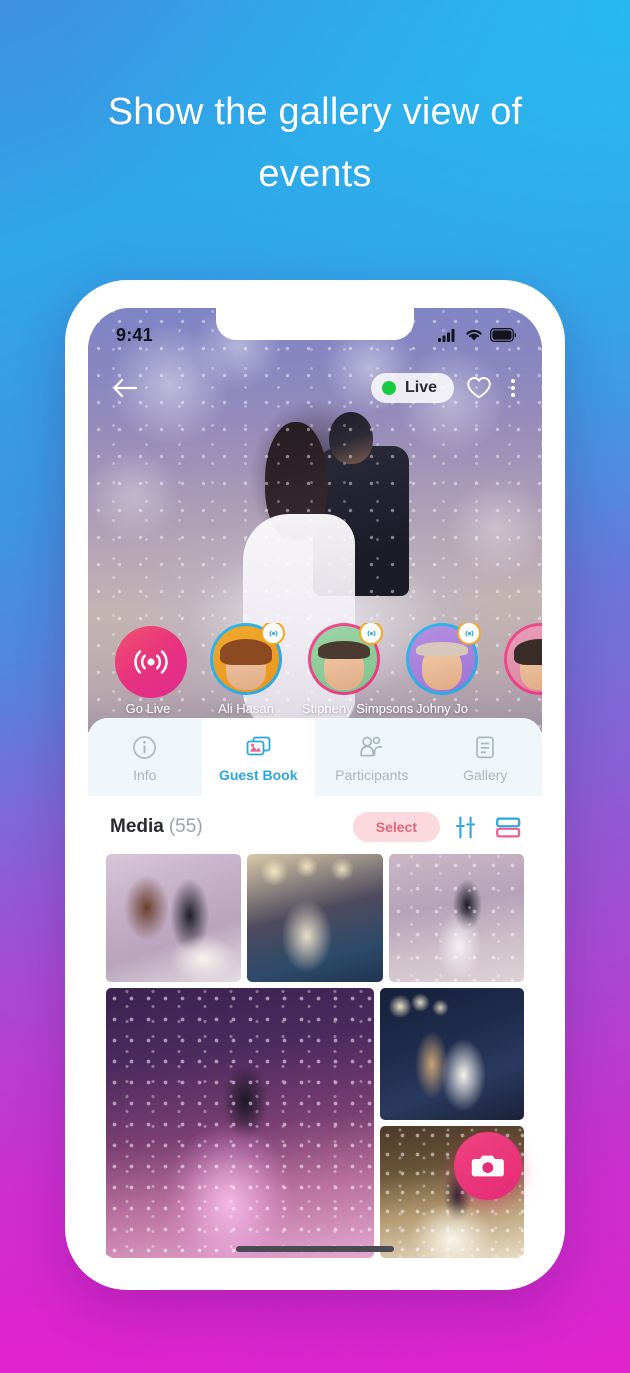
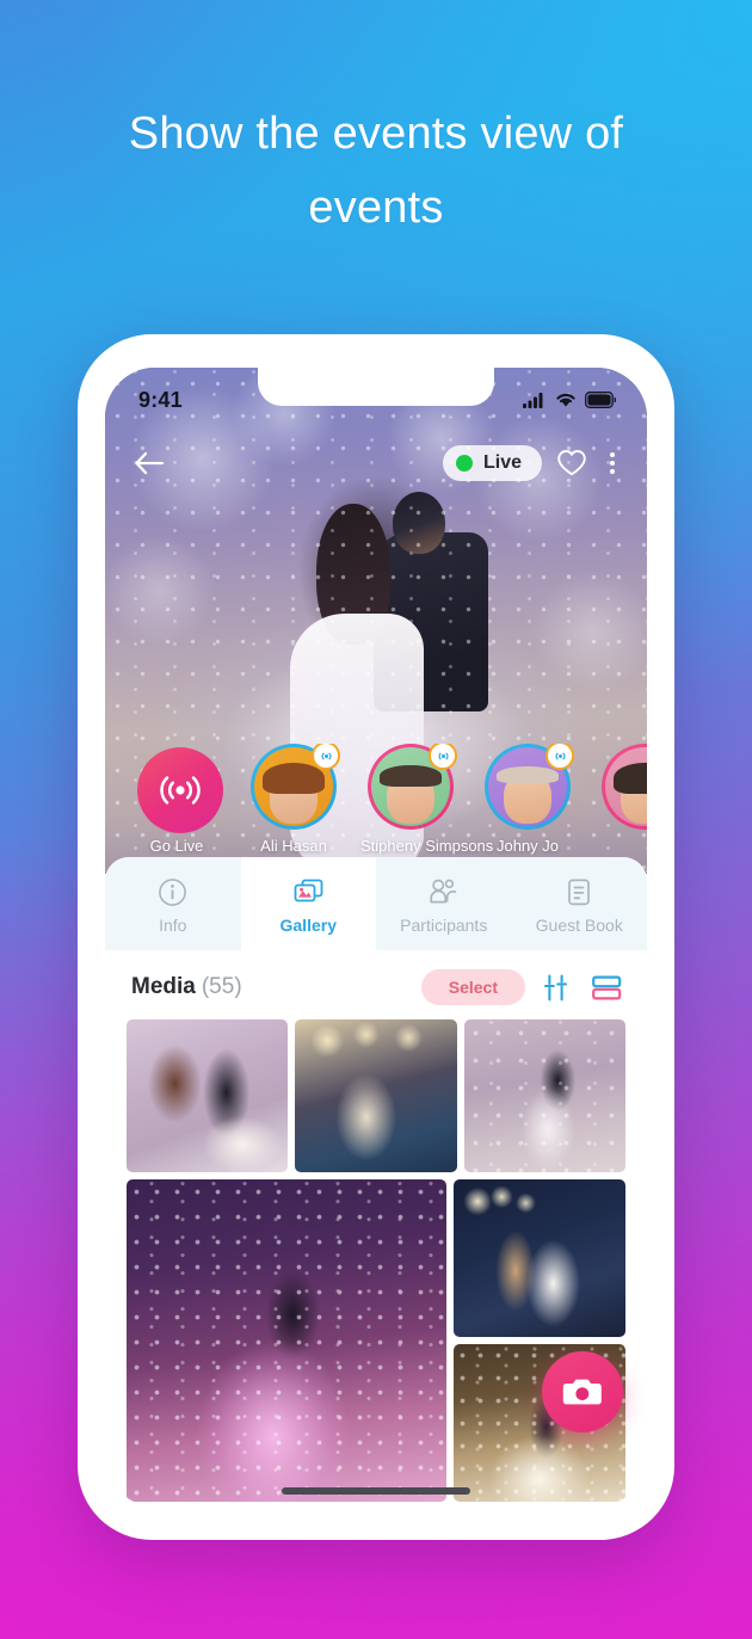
- Show the gallery view of events
+ Show the events view of events
  9:41
  Live
  Go Live
  Ali Hasan
  Stipheny Simpso
  Johny Jo
  Info
- Guest Book
+ Gallery
  Participants
- Gallery
+ Guest Book
  Media
  (55)
  Select
